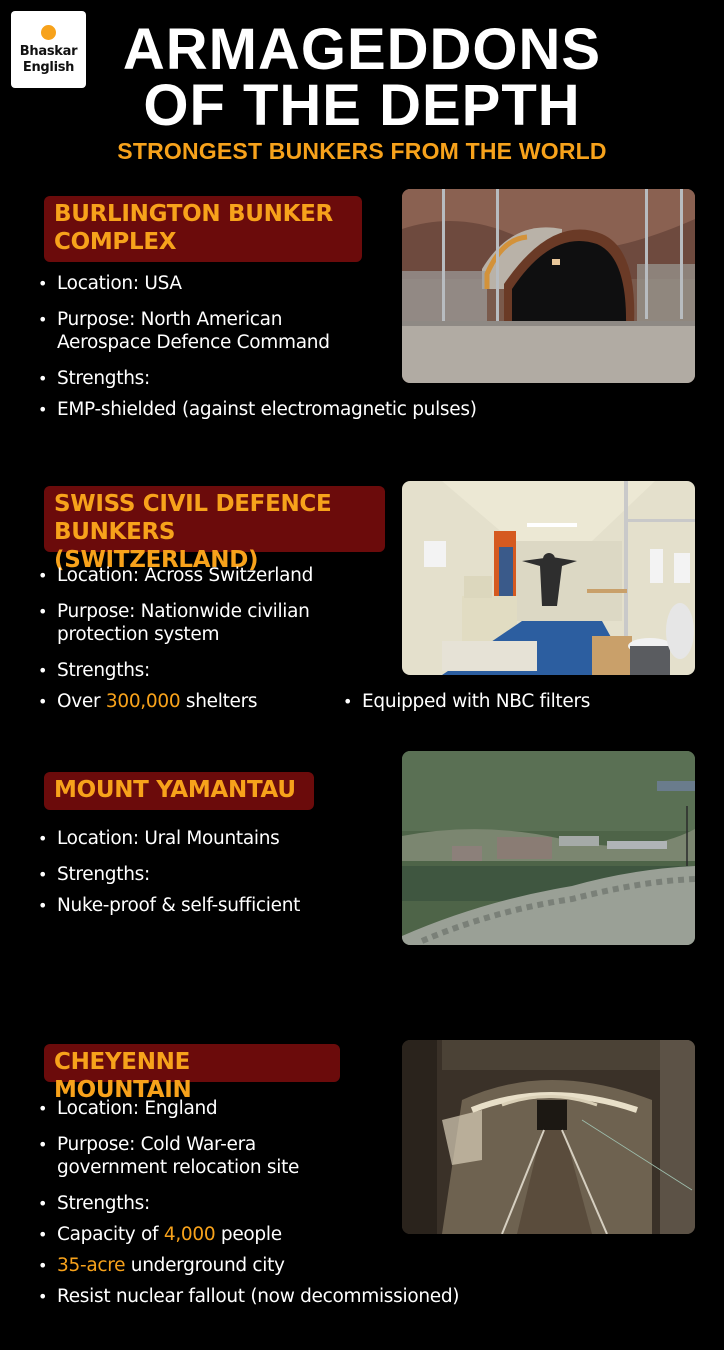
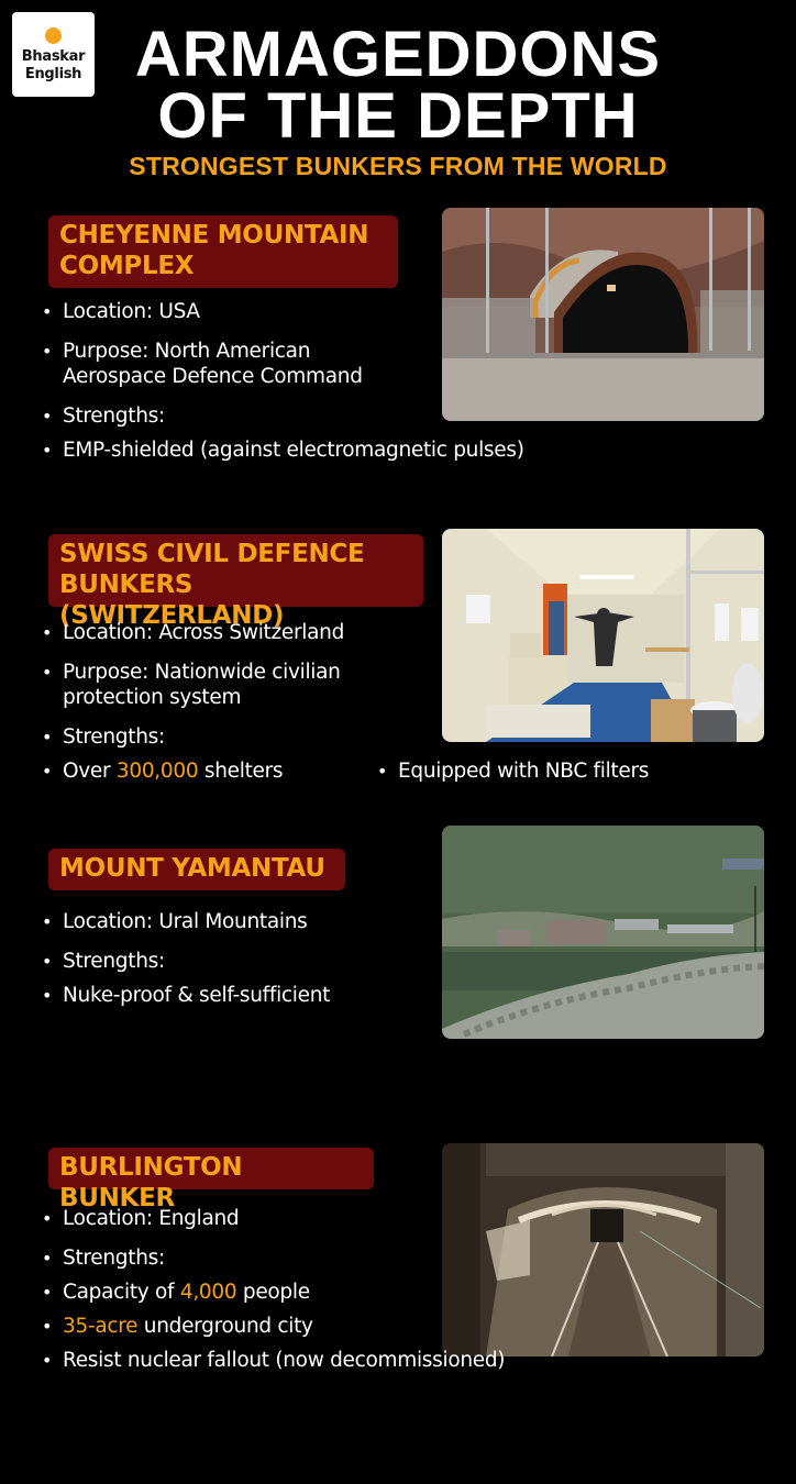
  Bhaskar
  English
  ARMAGEDDONS
  OF THE DEPTH
  STRONGEST BUNKERS FROM THE WORLD
- BURLINGTON BUNKER
+ CHEYENNE MOUNTAIN
  COMPLEX
  Location: USA
  Purpose: North American
  Aerospace Defence Command
  Strengths:
  EMP-shielded (against electromagnetic pulses)
  SWISS CIVIL DEFENCE
  BUNKERS (SWITZERLAND)
  Location: Across Switzerland
  Purpose: Nationwide civilian
  protection system
  Strengths:
  Over 300,000 shelters
  Equipped with NBC filters
  MOUNT YAMANTAU
  Location: Ural Mountains
  Strengths:
  Nuke-proof & self-sufficient
- CHEYENNE MOUNTAIN
+ BURLINGTON BUNKER
  Location: England
- Purpose: Cold War-era
- government relocation site
  Strengths:
  Capacity of 4,000 people
  35-acre underground city
  Resist nuclear fallout (now decommissioned)
